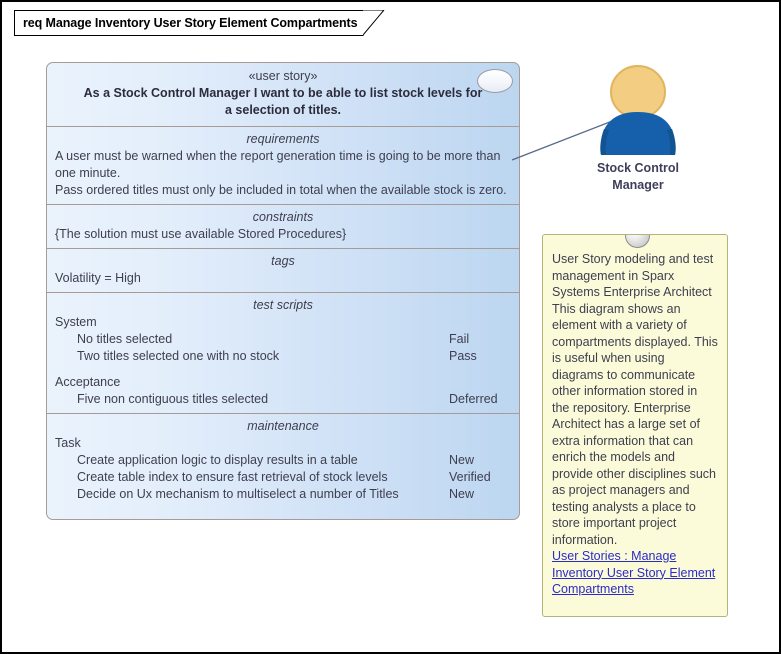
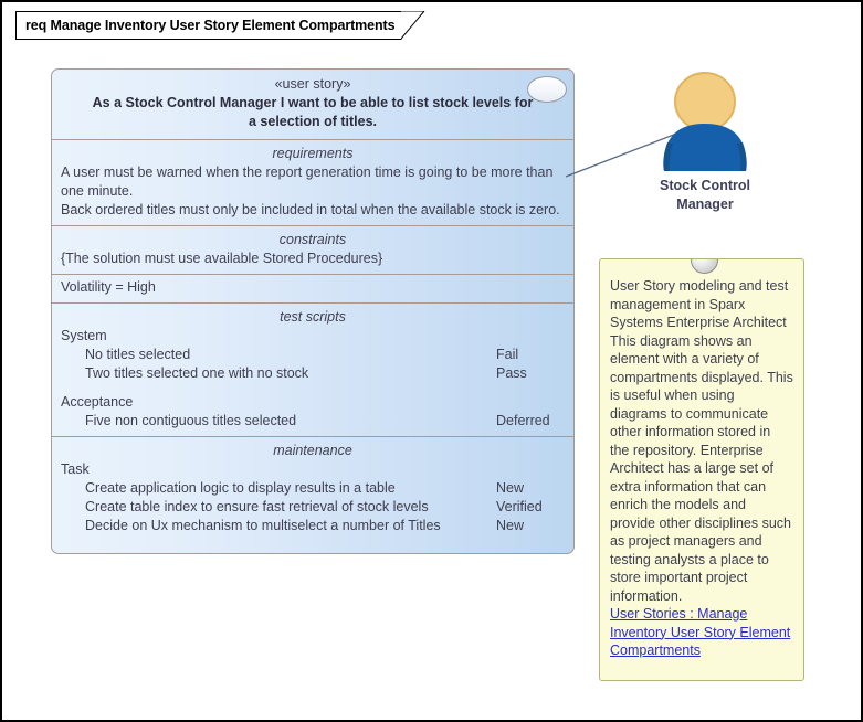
  req Manage Inventory User Story Element Compartments
  «user story»
  As a Stock Control Manager I want to be able to list stock levels for a selection of titles.
  requirements
  A user must be warned when the report generation time is going to be more than one minute.
- Pass ordered titles must only be included in total when the available stock is zero.
+ Back ordered titles must only be included in total when the available stock is zero.
  constraints
  {The solution must use available Stored Procedures}
- tags
  Volatility = High
  test scripts
  System
  No titles selected
  Fail
  Two titles selected one with no stock
  Pass
  Acceptance
  Five non contiguous titles selected
  Deferred
  maintenance
  Task
  Create application logic to display results in a table
  New
  Create table index to ensure fast retrieval of stock levels
  Verified
  Decide on Ux mechanism to multiselect a number of Titles
  New
  Stock Control Manager
  User Story modeling and test management in Sparx Systems Enterprise Architect
  This diagram shows an element with a variety of compartments displayed. This is useful when using diagrams to communicate other information stored in the repository. Enterprise Architect has a large set of extra information that can enrich the models and provide other disciplines such as project managers and testing analysts a place to store important project information.
  User Stories : Manage Inventory User Story Element Compartments
